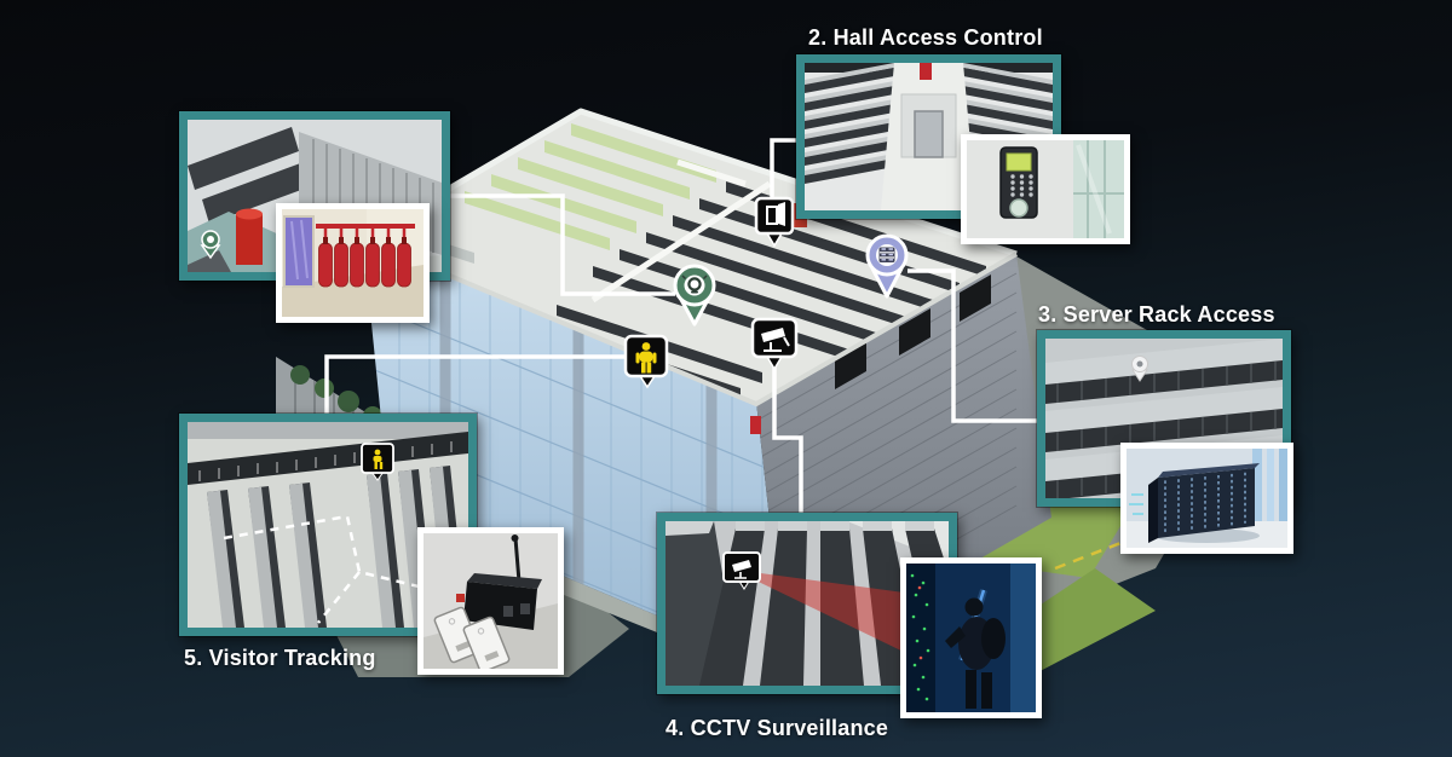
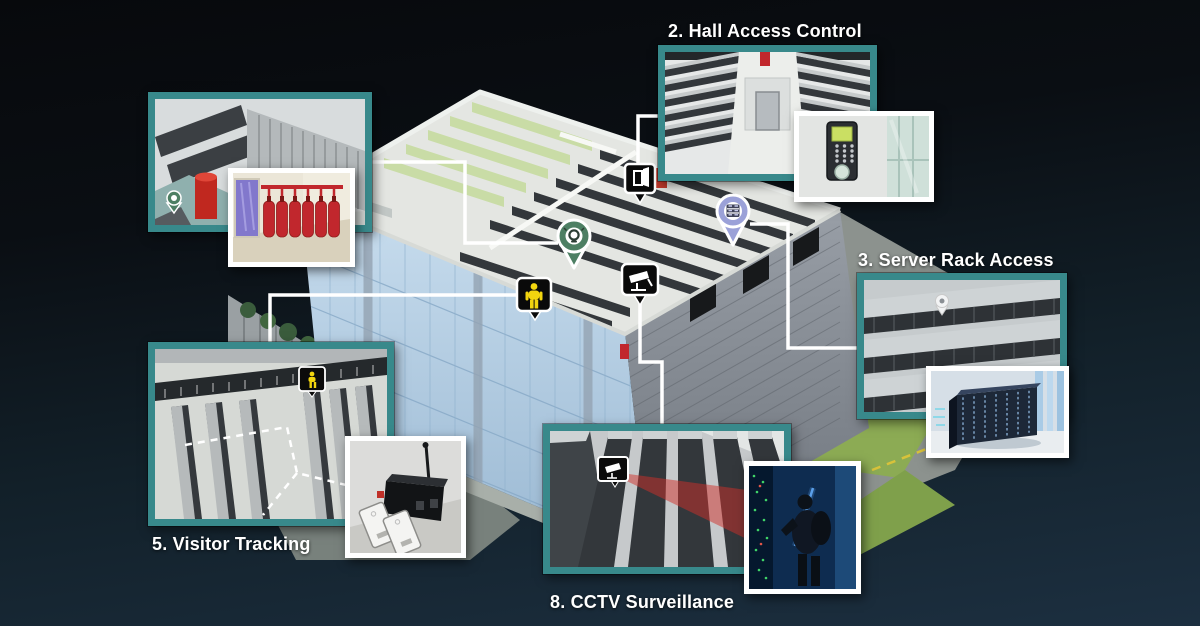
  2. Hall Access Control
  3. Server Rack Access
- 4. CCTV Surveillance
+ 8. CCTV Surveillance
  5. Visitor Tracking
